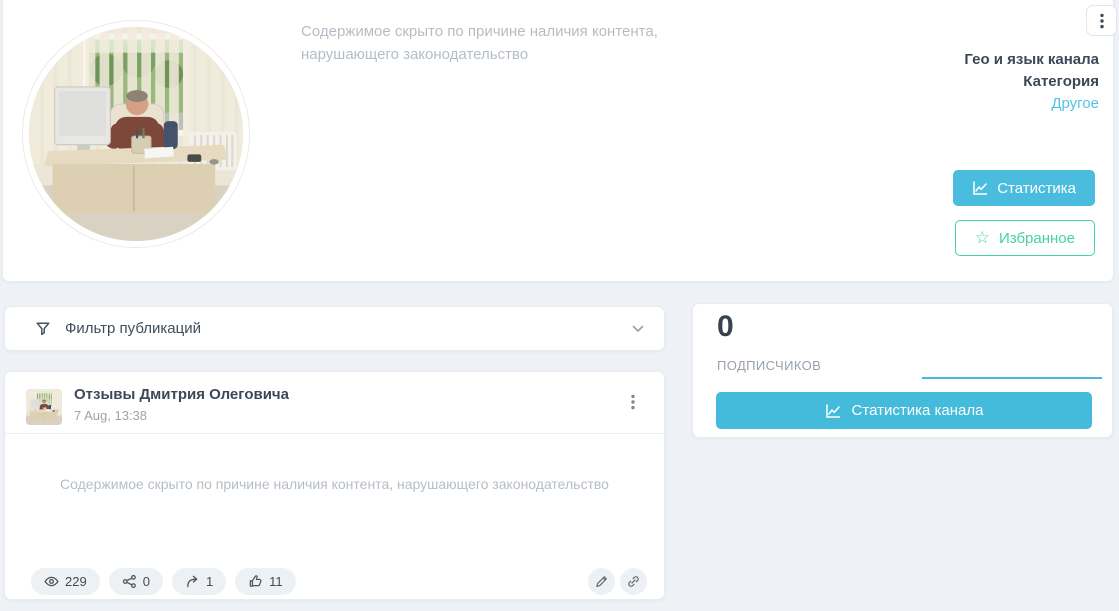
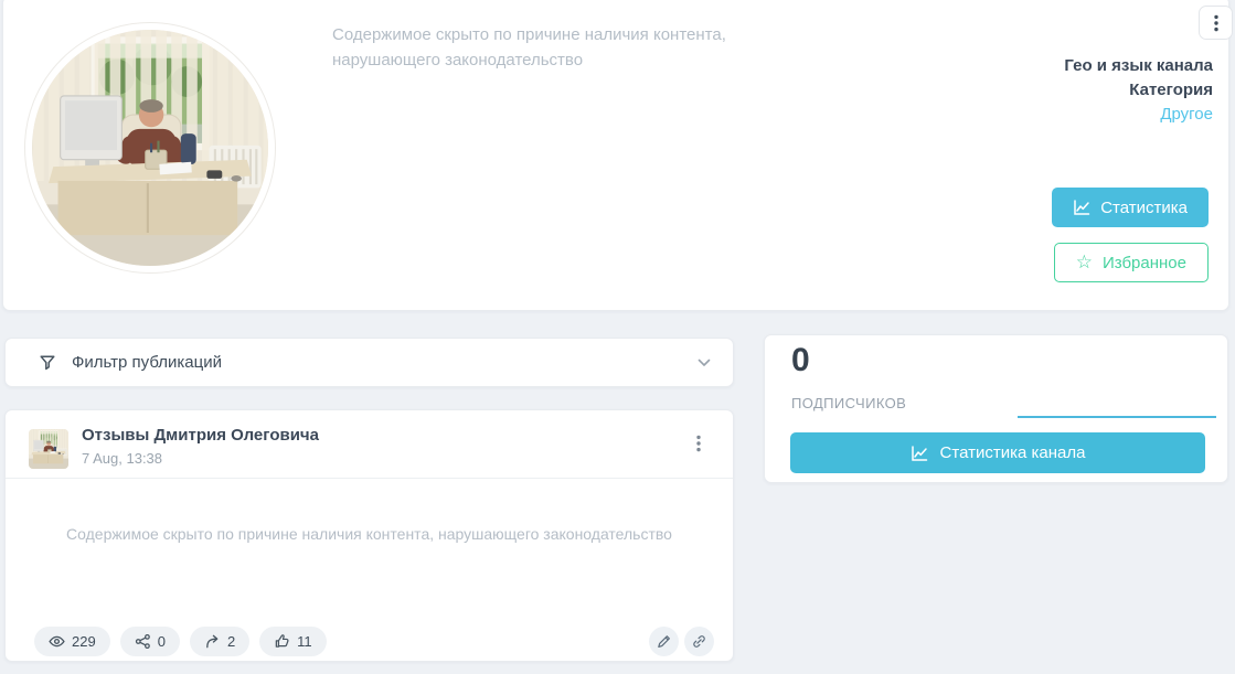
  Содержимое скрыто по причине наличия контента, нарушающего законодательство
  Гео и язык канала
  Категория
  Другое
  Статистика
  ☆
  Избранное
  Фильтр публикаций
  Отзывы Дмитрия Олеговича
  7 Aug, 13:38
  Содержимое скрыто по причине наличия контента, нарушающего законодательство
  229
  0
- 1
+ 2
  11
  0
  ПОДПИСЧИКОВ
  Статистика канала
